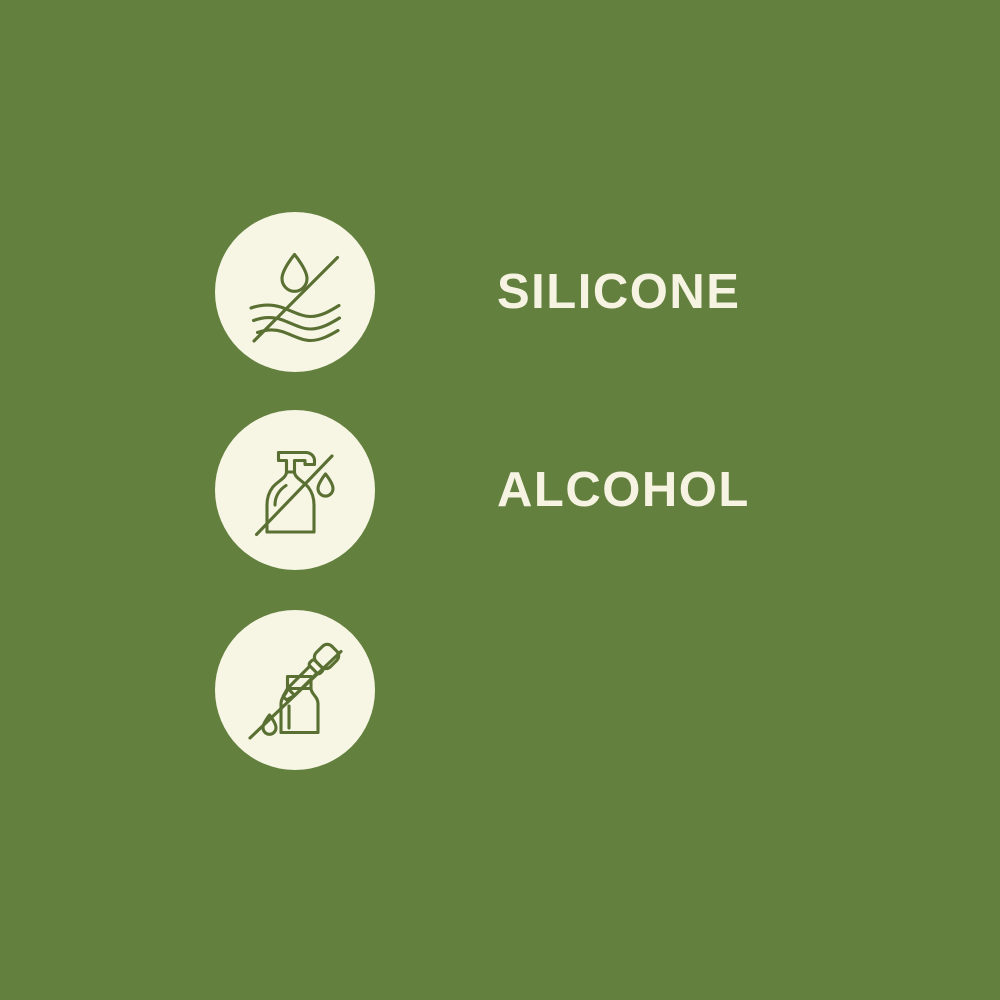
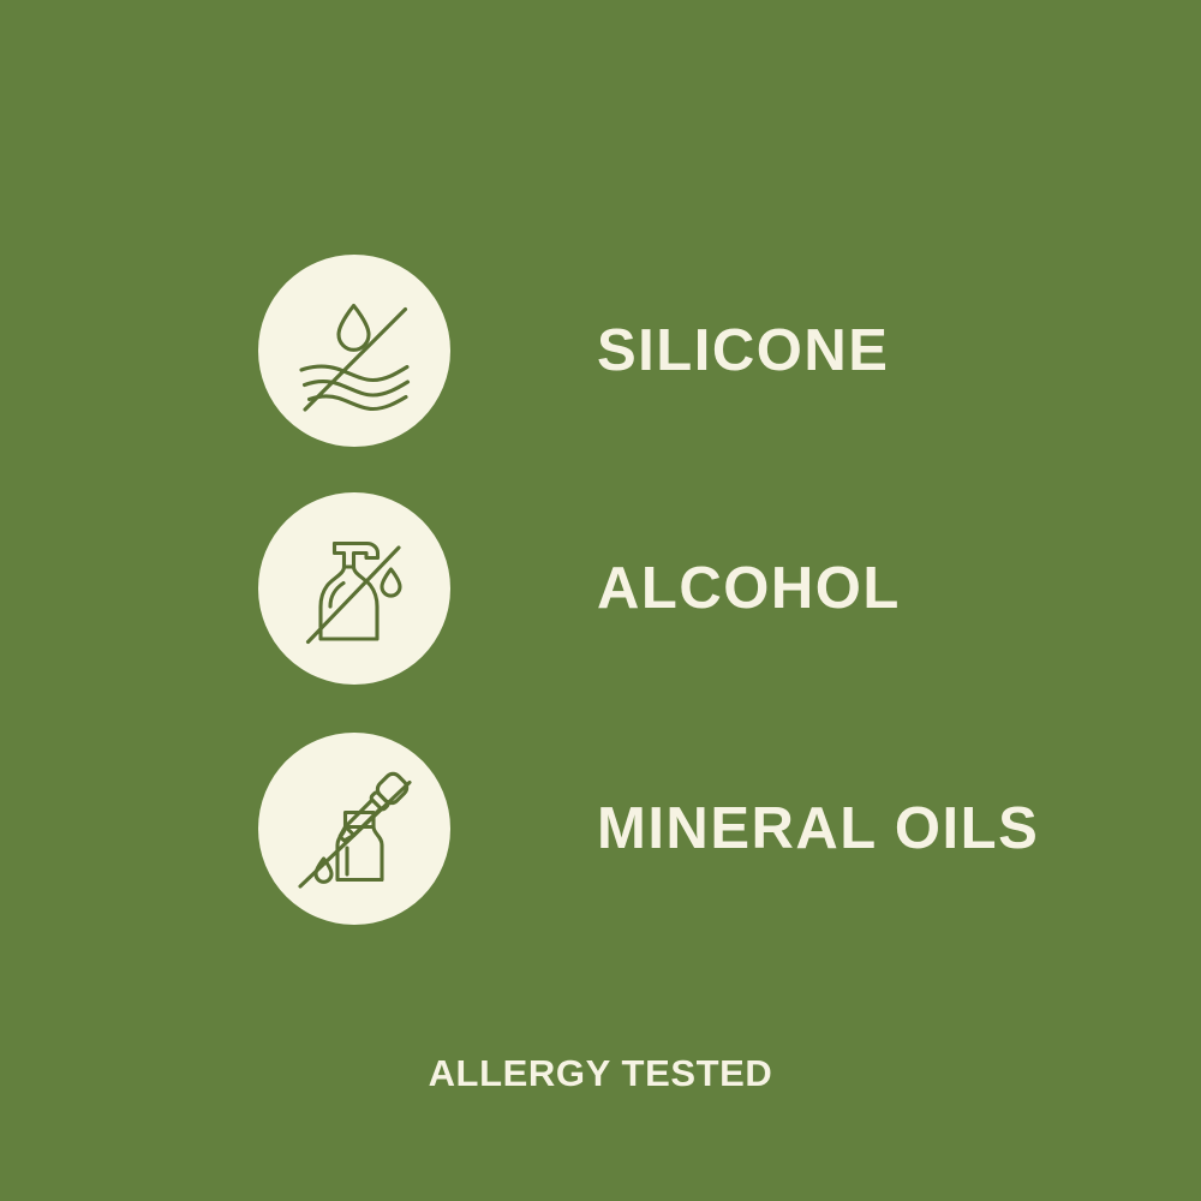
  SILICONE
  ALCOHOL
+ MINERAL OILS
+ ALLERGY TESTED
